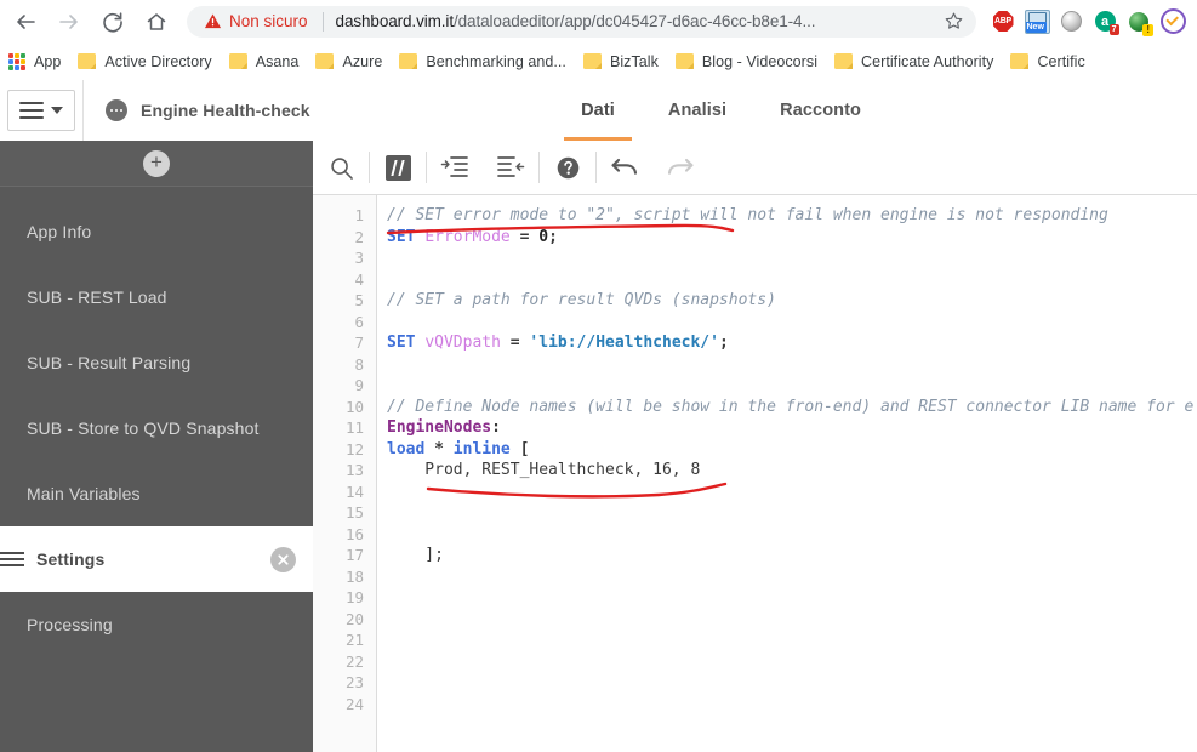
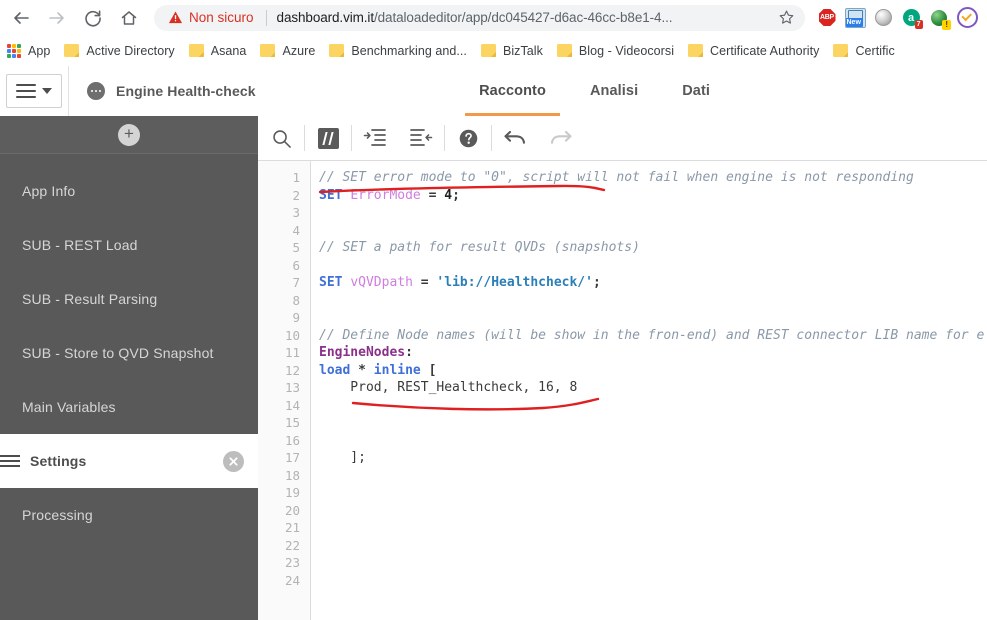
  Non sicuro
  dashboard.vim.it/dataloadeditor/app/dc045427-d6ac-46cc-b8e1-4...
  a
  !
  App
  Active Directory
  Asana
  Azure
  Benchmarking and...
  BizTalk
  Blog - Videocorsi
  Certificate Authority
  Certific
  Engine Health-check
- Dati
+ Racconto
  Analisi
- Racconto
+ Dati
  +
  App Info
  SUB - REST Load
  SUB - Result Parsing
  SUB - Store to QVD Snapshot
  Main Variables
  Settings
  Processing
  1
  2
  3
  4
  5
  6
  7
  8
  9
  10
  11
  12
  13
  14
  15
  16
  17
  18
  19
  20
  21
  22
  23
  24
- // SET error mode to "2", script will not fail when engine is not responding
+ // SET error mode to "0", script will not fail when engine is not responding
- SET ErrorMode = 0;
+ SET ErrorMode = 4;
  // SET a path for result QVDs (snapshots)
  SET vQVDpath = 'lib://Healthcheck/';
  // Define Node names (will be show in the fron-end) and REST connector LIB name for e
  EngineNodes:
  load * inline [
  Prod, REST_Healthcheck, 16, 8
  ];
